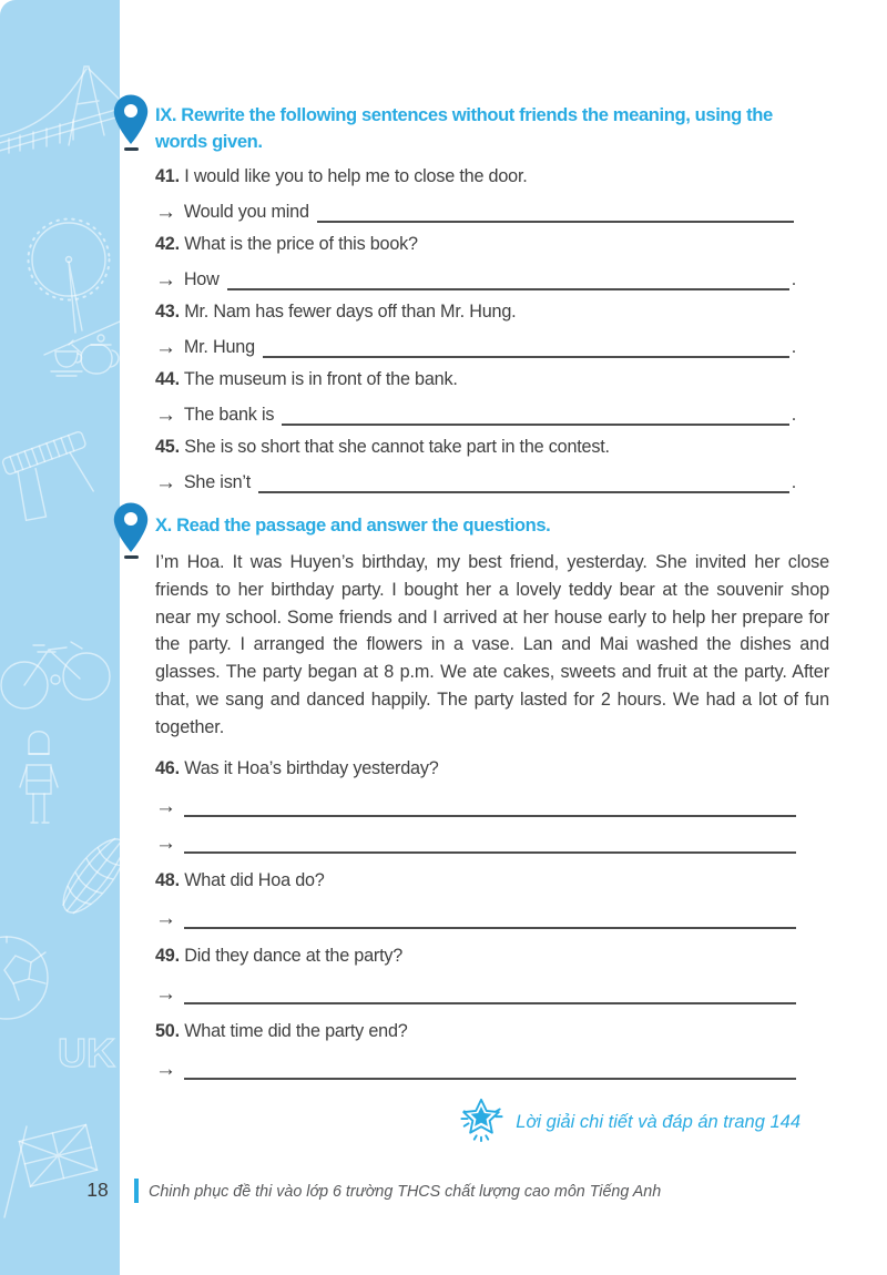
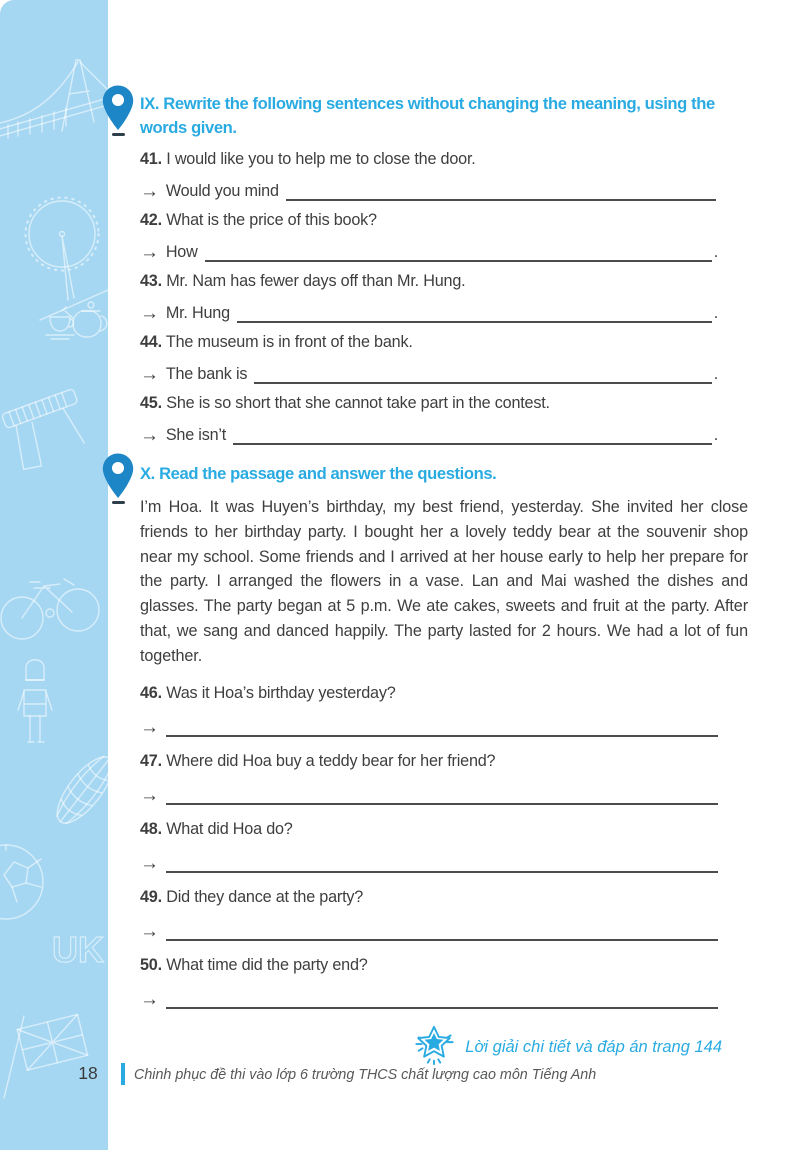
  UK
- IX. Rewrite the following sentences without friends the meaning, using the
+ IX. Rewrite the following sentences without changing the meaning, using the
  words given.
  41. I would like you to help me to close the door.
  →
  Would you mind
  42. What is the price of this book?
  →
  How
  .
  43. Mr. Nam has fewer days off than Mr. Hung.
  →
  Mr. Hung
  .
  44. The museum is in front of the bank.
  →
  The bank is
  .
  45. She is so short that she cannot take part in the contest.
  →
  She isn’t
  .
  X. Read the passage and answer the questions.
- I’m Hoa. It was Huyen’s birthday, my best friend, yesterday. She invited her close friends to her birthday party. I bought her a lovely teddy bear at the souvenir shop near my school. Some friends and I arrived at her house early to help her prepare for the party. I arranged the flowers in a vase. Lan and Mai washed the dishes and glasses. The party began at 8 p.m. We ate cakes, sweets and fruit at the party. After that, we sang and danced happily. The party lasted for 2 hours. We had a lot of fun together.
+ I’m Hoa. It was Huyen’s birthday, my best friend, yesterday. She invited her close friends to her birthday party. I bought her a lovely teddy bear at the souvenir shop near my school. Some friends and I arrived at her house early to help her prepare for the party. I arranged the flowers in a vase. Lan and Mai washed the dishes and glasses. The party began at 5 p.m. We ate cakes, sweets and fruit at the party. After that, we sang and danced happily. The party lasted for 2 hours. We had a lot of fun together.
  46. Was it Hoa’s birthday yesterday?
  →
+ 47. Where did Hoa buy a teddy bear for her friend?
  →
  48. What did Hoa do?
  →
  49. Did they dance at the party?
  →
  50. What time did the party end?
  →
  Lời giải chi tiết và đáp án trang 144
  18
  Chinh phục đề thi vào lớp 6 trường THCS chất lượng cao môn Tiếng Anh
